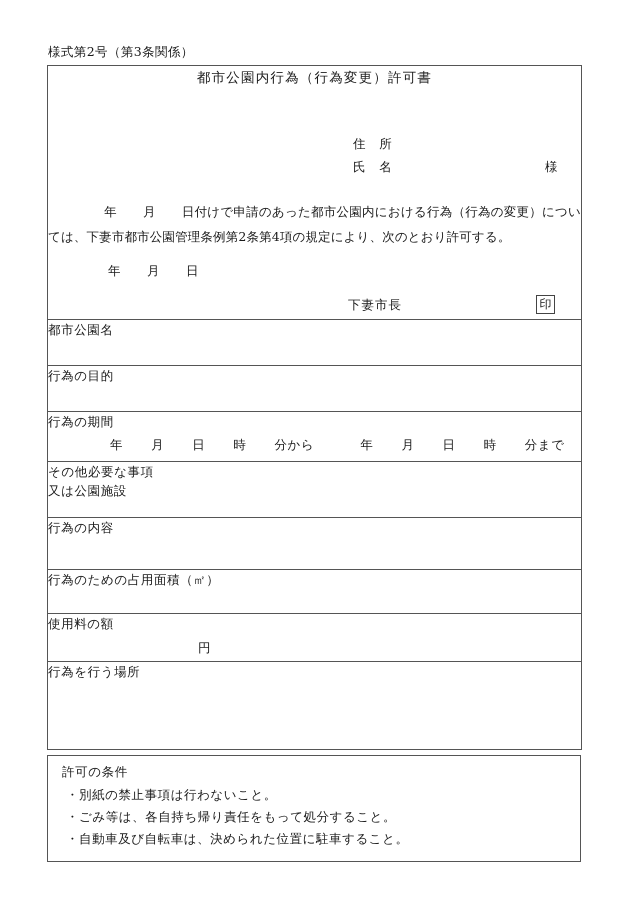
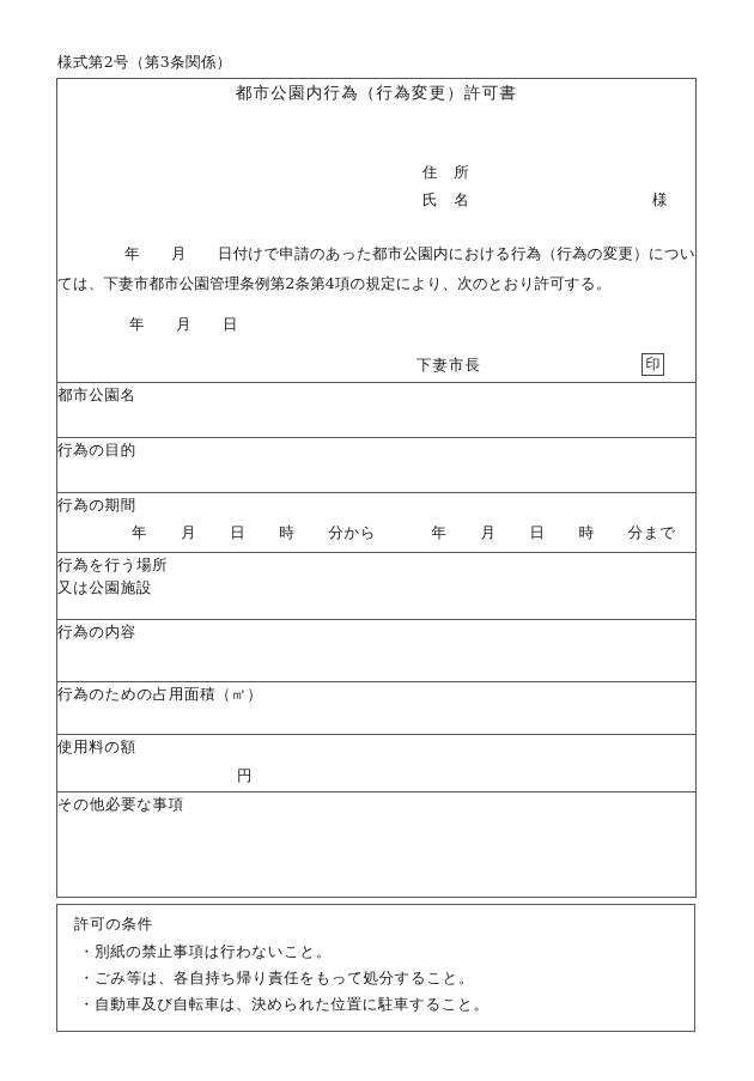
  様式第2号（第3条関係）
  都市公園内行為（行為変更）許可書 住 所 氏 名 様 年 月 日付けで申請のあった都市公園内における行為（行為の変更）については、下妻市都市公園管理条例第2条第4項の規定により、次のとおり許可する。 年 月 日 下妻市長 印
  都市公園名
  行為の目的
  行為の期間 年 月 日 時 分から 年 月 日 時 分まで
- その他必要な事項 又は公園施設
+ 行為を行う場所 又は公園施設
  行為の内容
  行為のための占用面積（㎡）
  使用料の額 円
- 行為を行う場所
+ その他必要な事項
  許可の条件
  ・別紙の禁止事項は行わないこと。
  ・ごみ等は、各自持ち帰り責任をもって処分すること。
  ・自動車及び自転車は、決められた位置に駐車すること。
